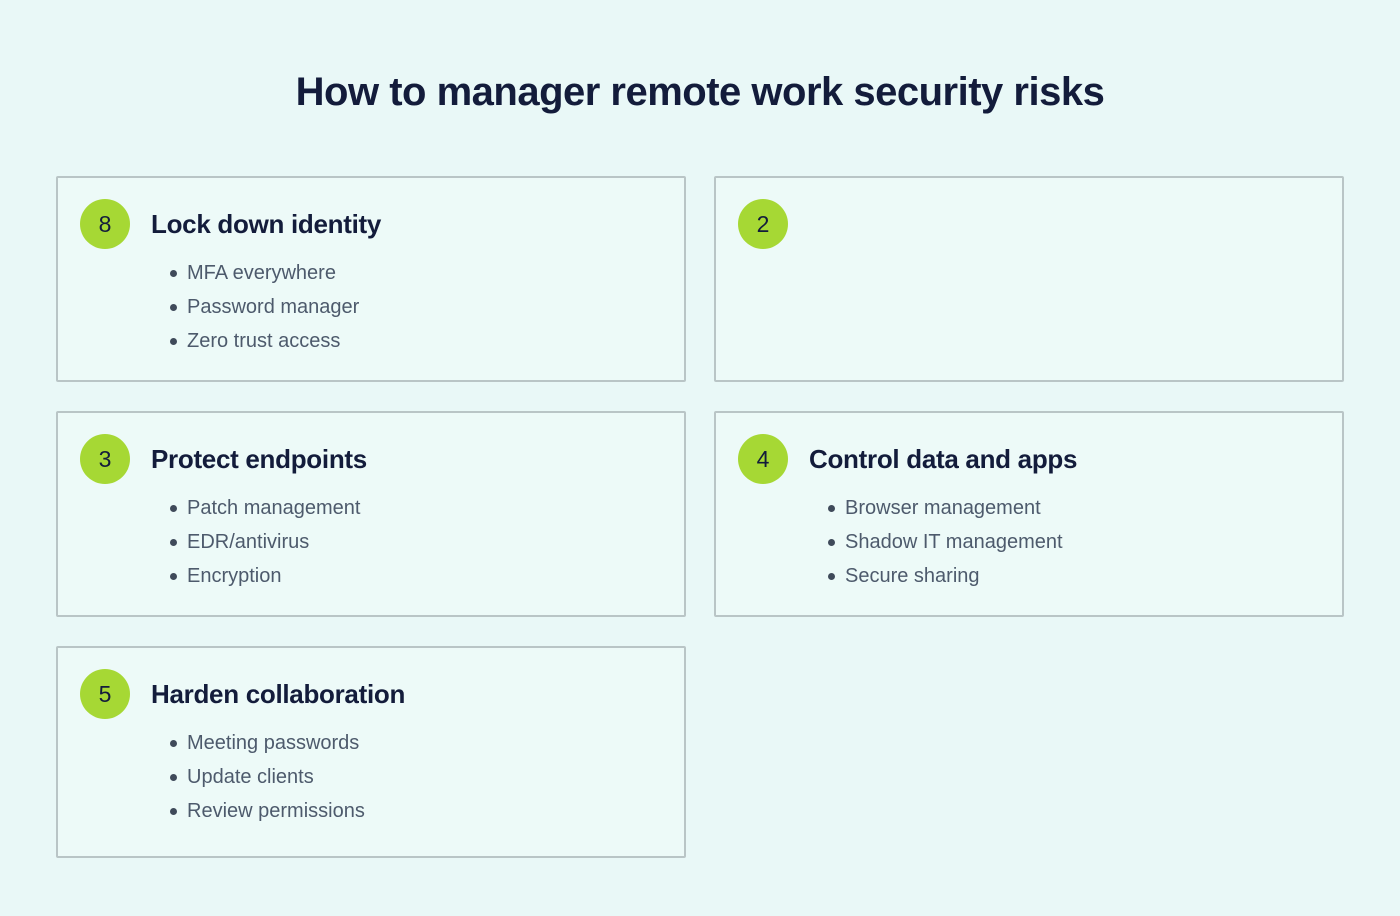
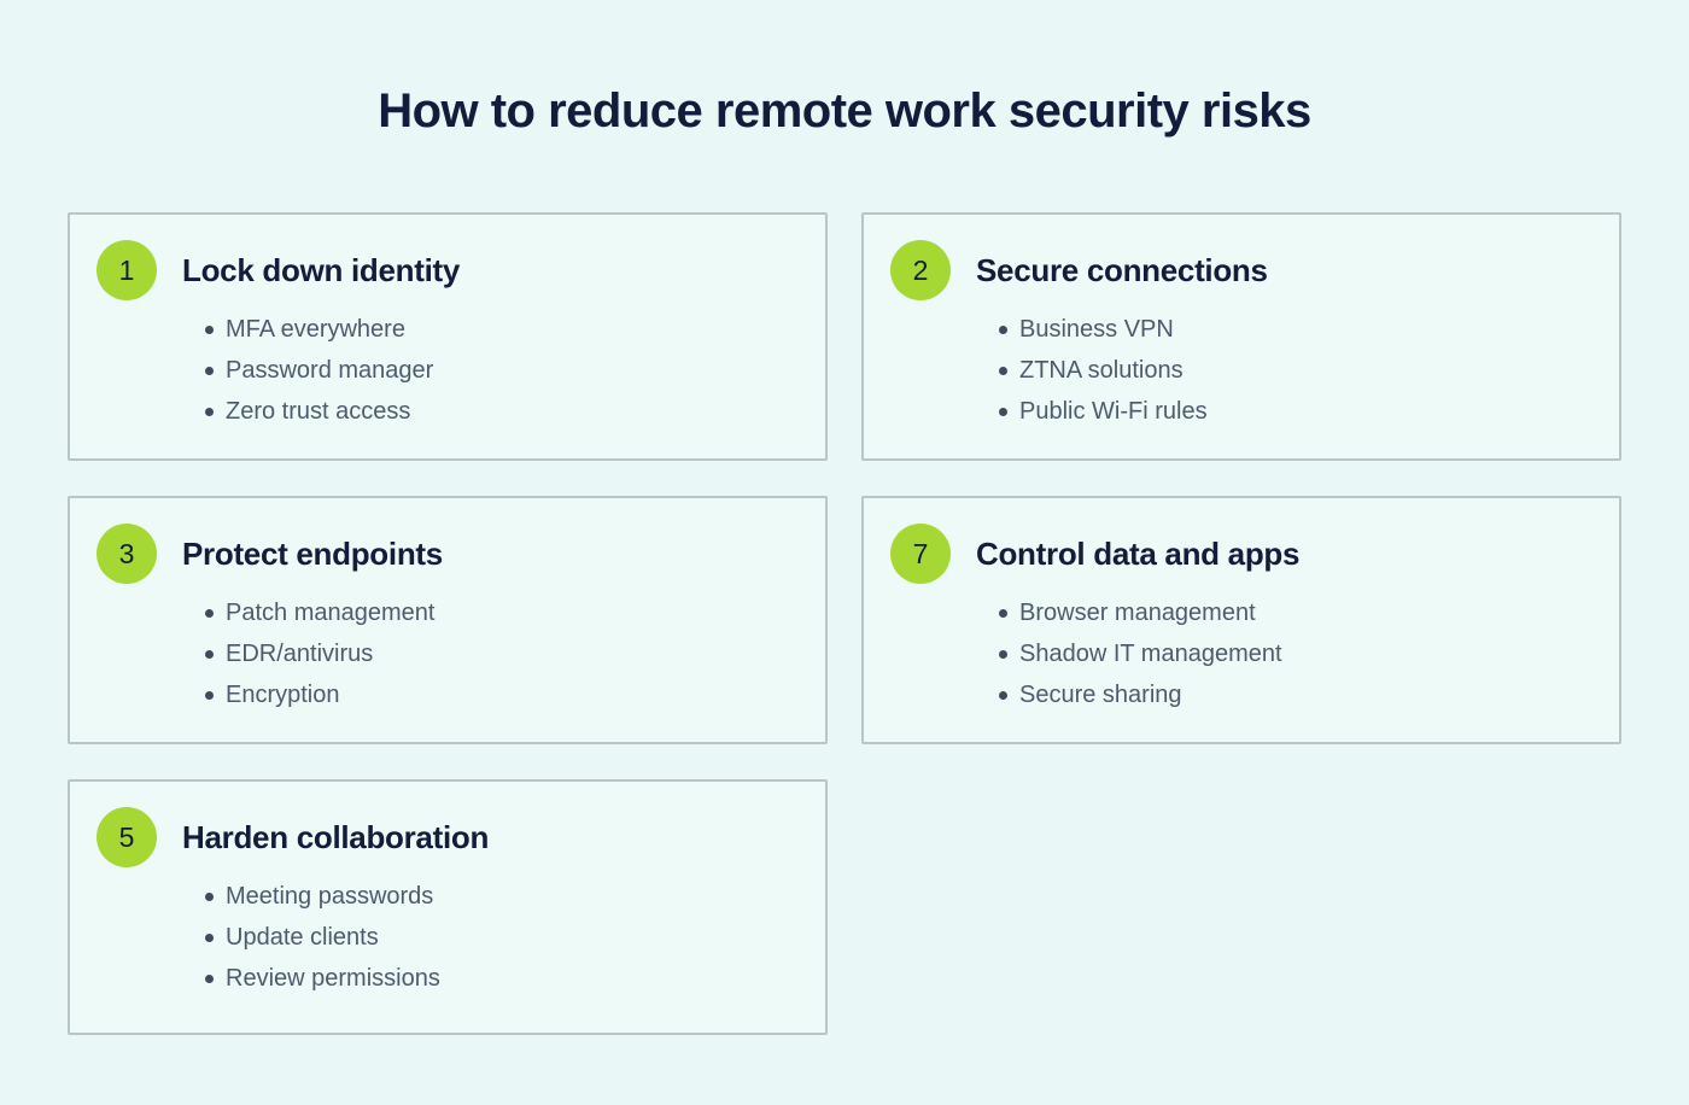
- How to manager remote work security risks
+ How to reduce remote work security risks
- 8
+ 1
  Lock down identity
  MFA everywhere
  Password manager
  Zero trust access
  2
+ Secure connections
+ Business VPN
+ ZTNA solutions
+ Public Wi-Fi rules
  3
  Protect endpoints
  Patch management
  EDR/antivirus
  Encryption
- 4
+ 7
  Control data and apps
  Browser management
  Shadow IT management
  Secure sharing
  5
  Harden collaboration
  Meeting passwords
  Update clients
  Review permissions
